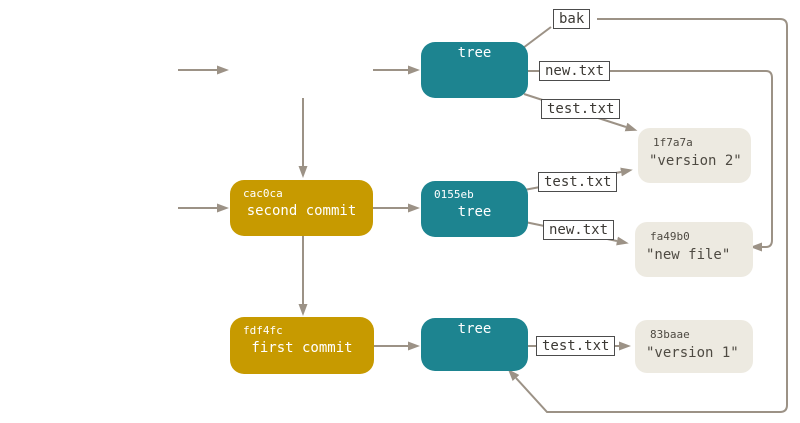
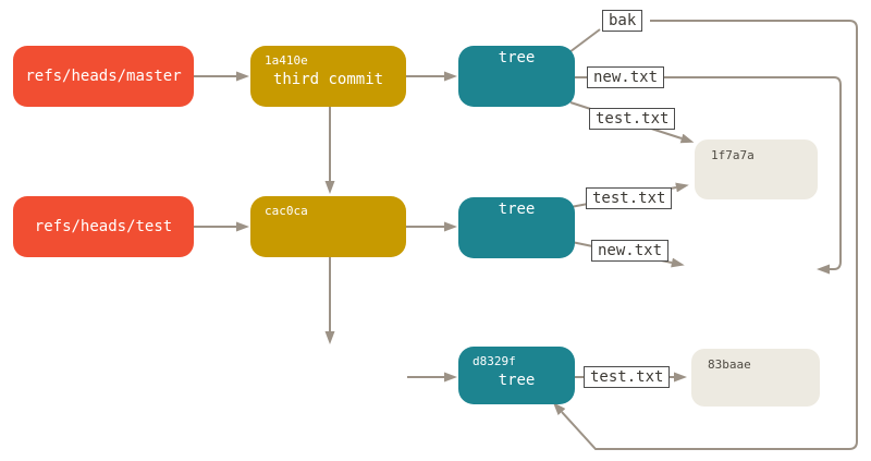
+ refs/heads/master
+ refs/heads/test
+ 1a410e
+ third commit
  cac0ca
- second commit
- fdf4fc
- first commit
  tree
- 0155eb
  tree
+ d8329f
  tree
  1f7a7a
- "version 2"
- fa49b0
- "new file"
  83baae
- "version 1"
  bak
  new.txt
  test.txt
  test.txt
  new.txt
  test.txt
